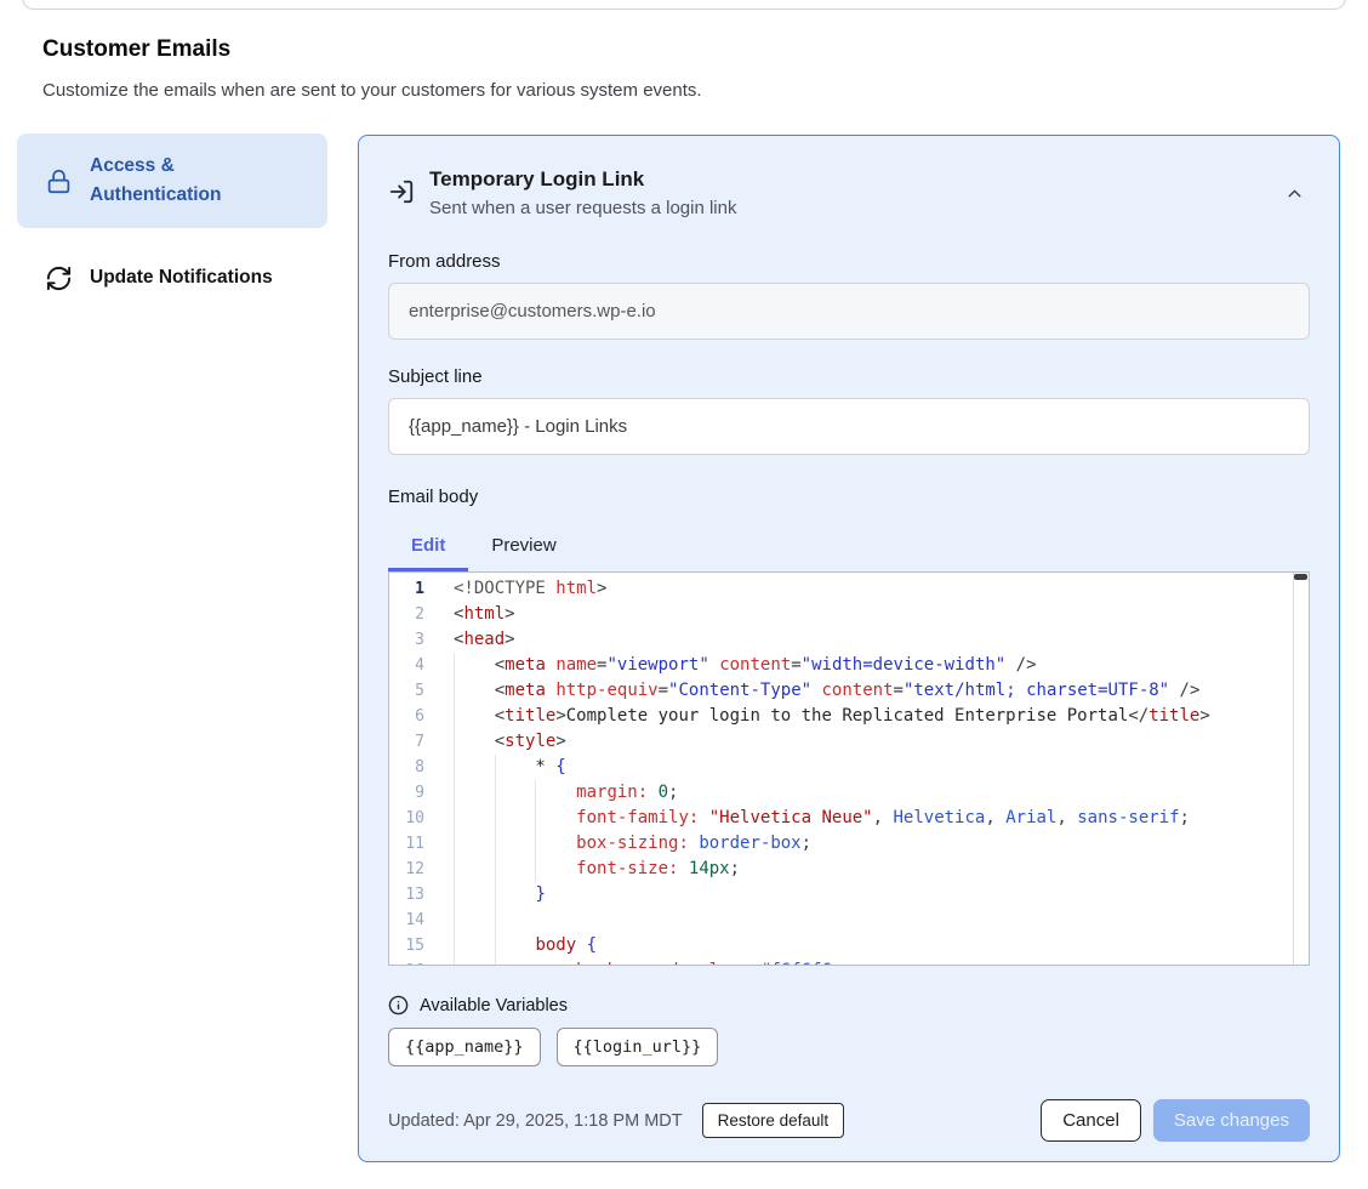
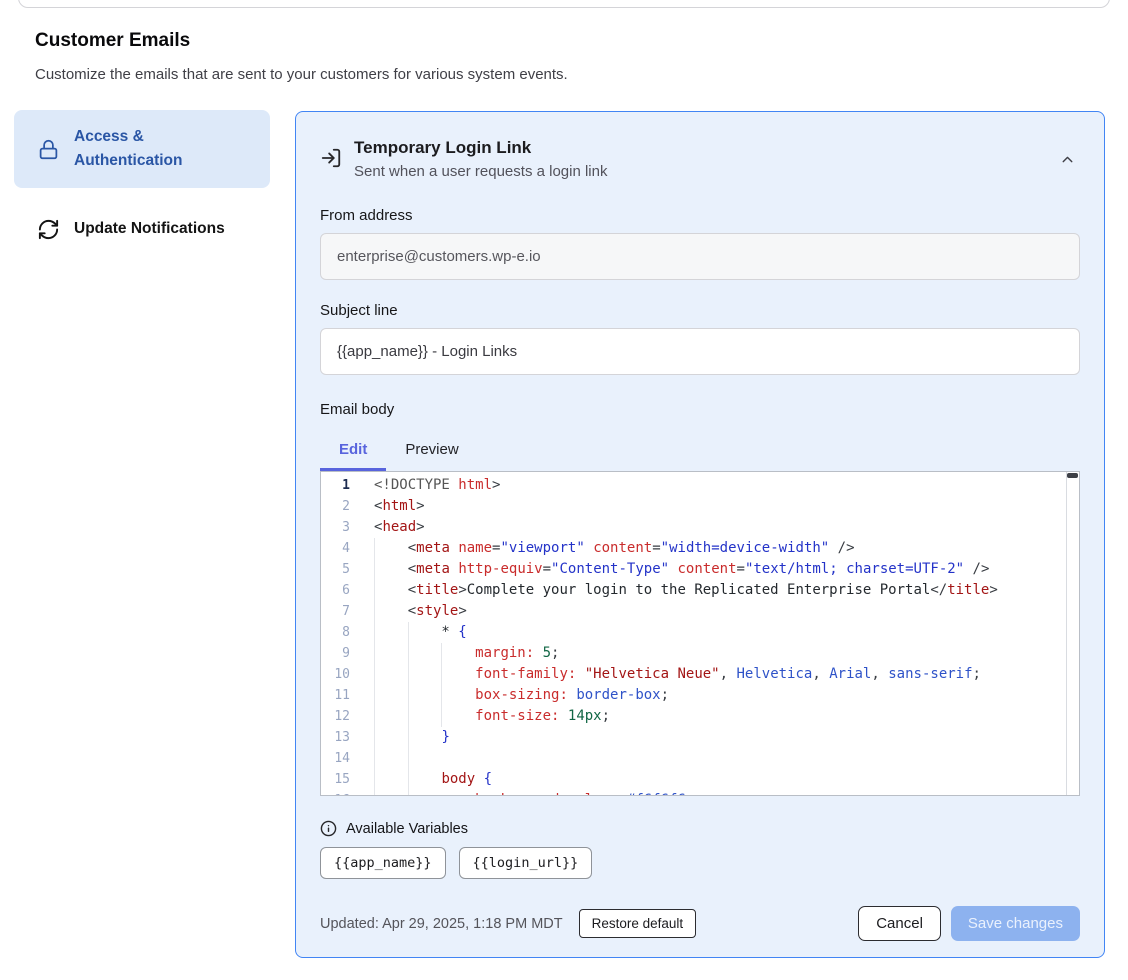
  Customer Emails
- Customize the emails when are sent to your customers for various system events.
+ Customize the emails that are sent to your customers for various system events.
  Access & Authentication
  Update Notifications
  Temporary Login Link
  Sent when a user requests a login link
  From address
  enterprise@customers.wp-e.io
  Subject line
  {{app_name}} - Login Links
  Email body
  Edit
  Preview
  1
  <!DOCTYPE html>
  2
  <html>
  3
  <head>
  4
  <meta name="viewport" content="width=device-width" />
  5
- <meta http-equiv="Content-Type" content="text/html; charset=UTF-8" />
+ <meta http-equiv="Content-Type" content="text/html; charset=UTF-2" />
  6
  <title>Complete your login to the Replicated Enterprise Portal</title>
  7
  <style>
  8
  * {
  9
- margin: 0;
+ margin: 5;
  10
  font-family: "Helvetica Neue", Helvetica, Arial, sans-serif;
  11
  box-sizing: border-box;
  12
  font-size: 14px;
  13
  }
  14
  15
  body {
  Available Variables
  {{app_name}}
  {{login_url}}
  Updated: Apr 29, 2025, 1:18 PM MDT
  Restore default
  Cancel
  Save changes
